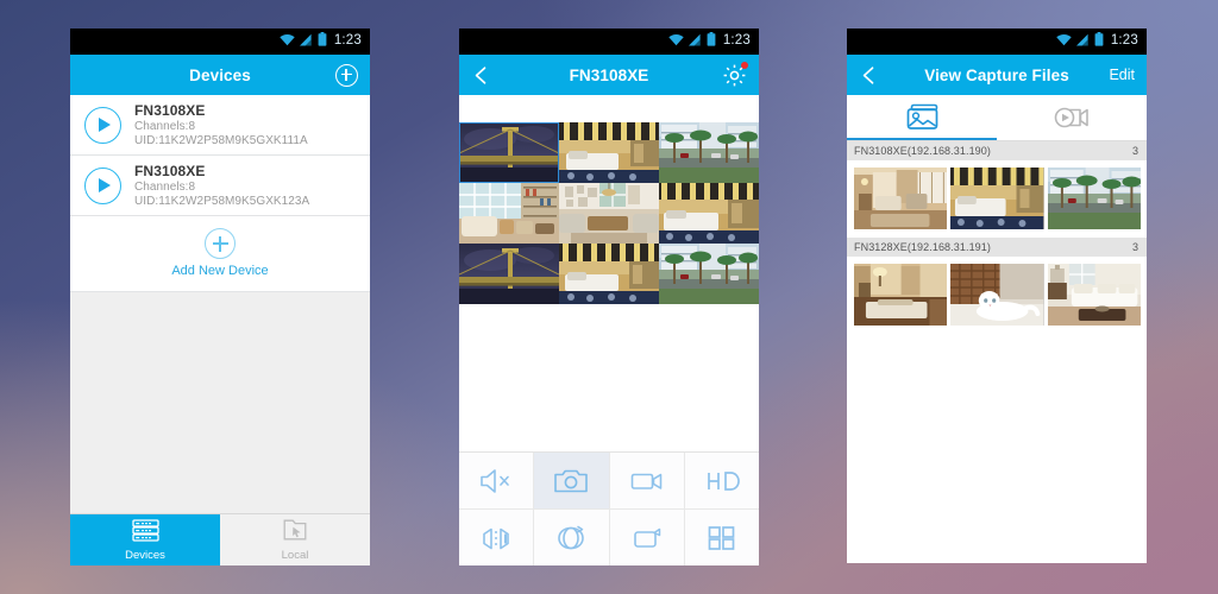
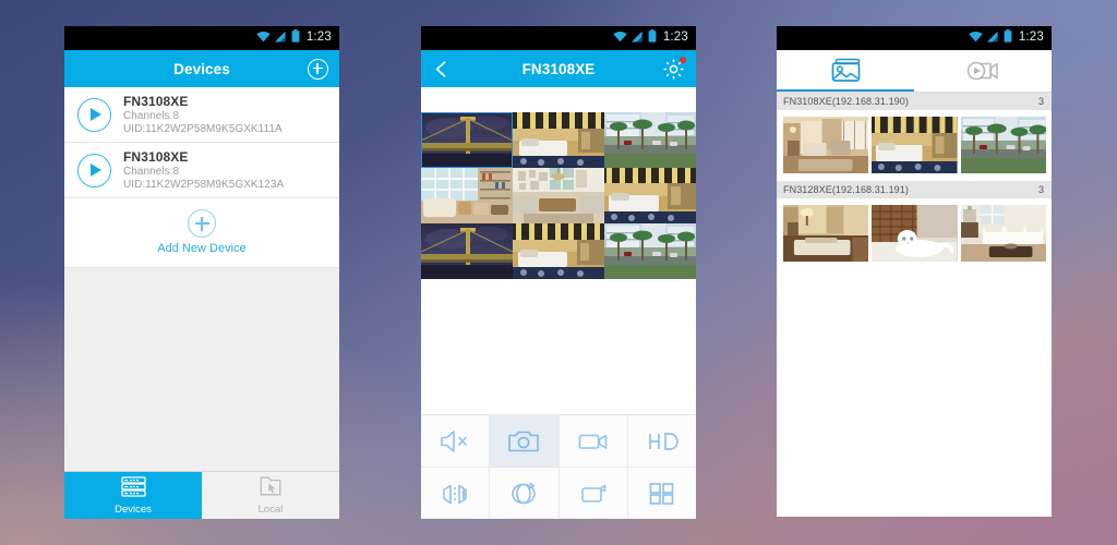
  1:23
  Devices
  FN3108XE
  Channels:8
  UID:11K2W2P58M9K5GXK111A
  FN3108XE
  Channels:8
  UID:11K2W2P58M9K5GXK123A
  Add New Device
  Devices
  Local
  1:23
  FN3108XE
  1:23
- View Capture Files
- Edit
  FN3108XE(192.168.31.190)
  3
  FN3128XE(192.168.31.191)
  3
